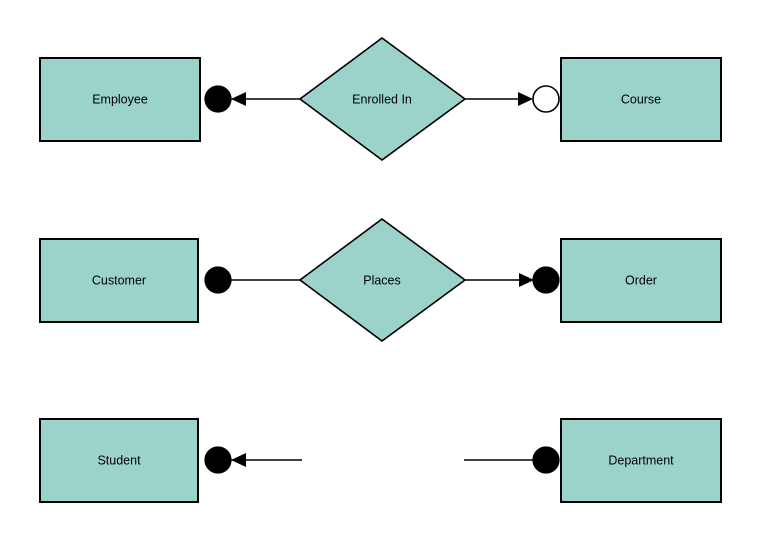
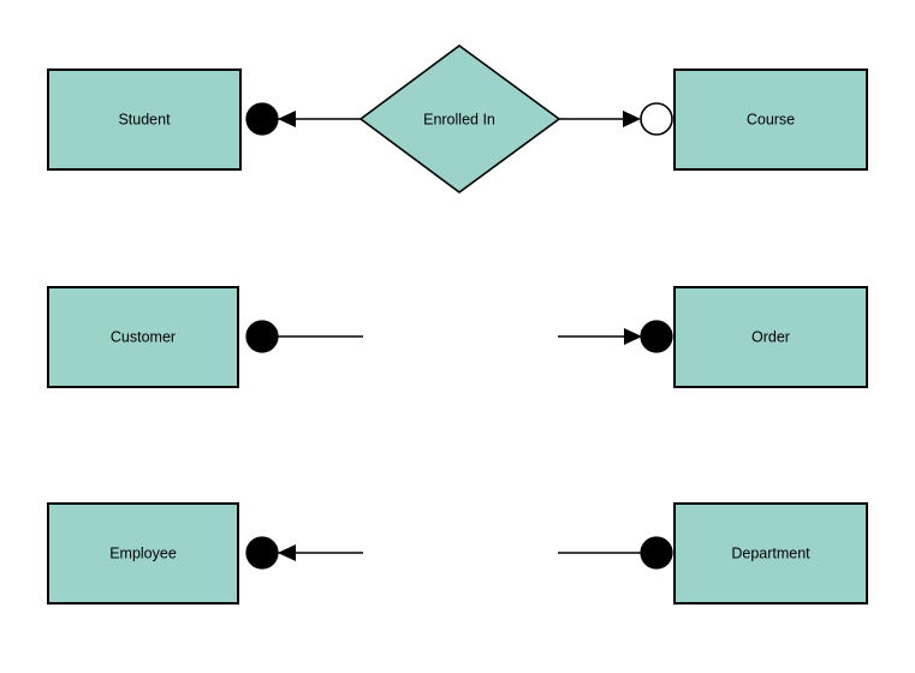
- Employee
+ Student
  Enrolled In
  Course
  Customer
- Places
  Order
- Student
+ Employee
  Department
